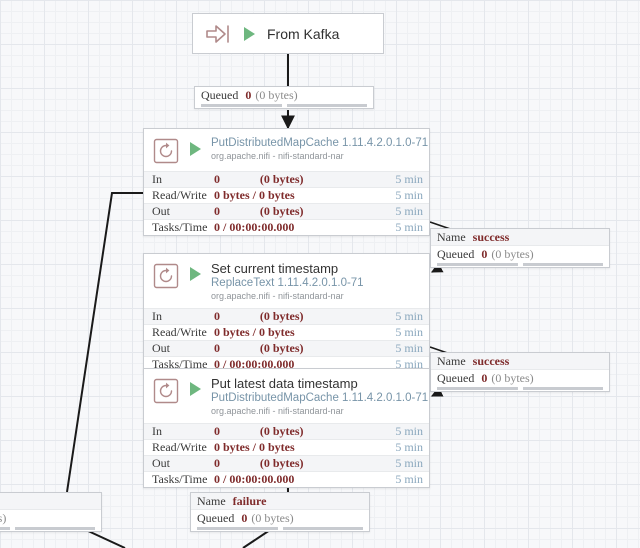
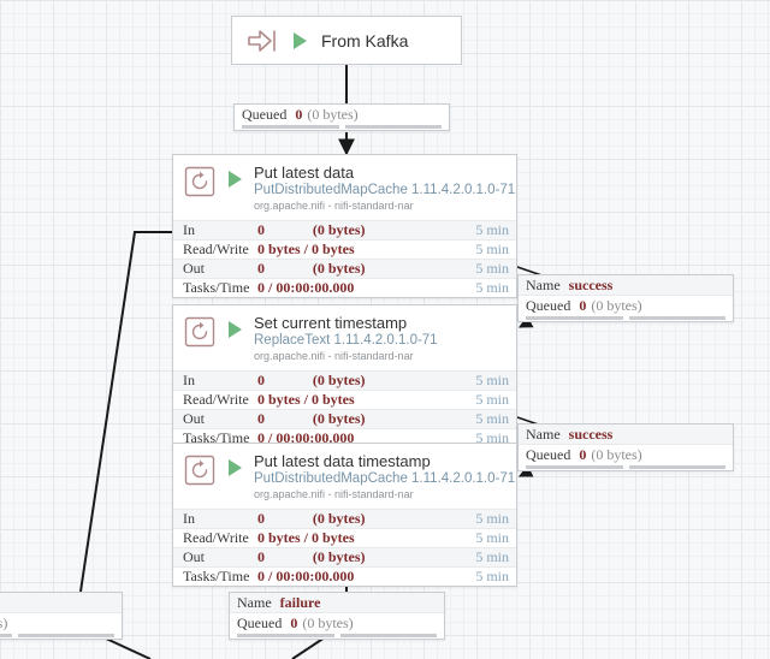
  From Kafka
  Queued
  0
  (0 bytes)
+ Put latest data
  PutDistributedMapCache 1.11.4.2.0.1.0-71
  org.apache.nifi - nifi-standard-nar
  In
  0
  (0 bytes)
  5 min
  Read/Write
  0 bytes / 0 bytes
  5 min
  Out
  0
  (0 bytes)
  5 min
  Tasks/Time
  0 / 00:00:00.000
  5 min
  Name
  success
  Queued
  0
  (0 bytes)
  Set current timestamp
  ReplaceText 1.11.4.2.0.1.0-71
  org.apache.nifi - nifi-standard-nar
  In
  0
  (0 bytes)
  5 min
  Read/Write
  0 bytes / 0 bytes
  5 min
  Out
  0
  (0 bytes)
  5 min
  Tasks/Time
  0 / 00:00:00.000
  5 min
  Name
  success
  Queued
  0
  (0 bytes)
  Put latest data timestamp
  PutDistributedMapCache 1.11.4.2.0.1.0-71
  org.apache.nifi - nifi-standard-nar
  In
  0
  (0 bytes)
  5 min
  Read/Write
  0 bytes / 0 bytes
  5 min
  Out
  0
  (0 bytes)
  5 min
  Tasks/Time
  0 / 00:00:00.000
  5 min
  Name
  failure
  Queued
  0
  (0 bytes)
